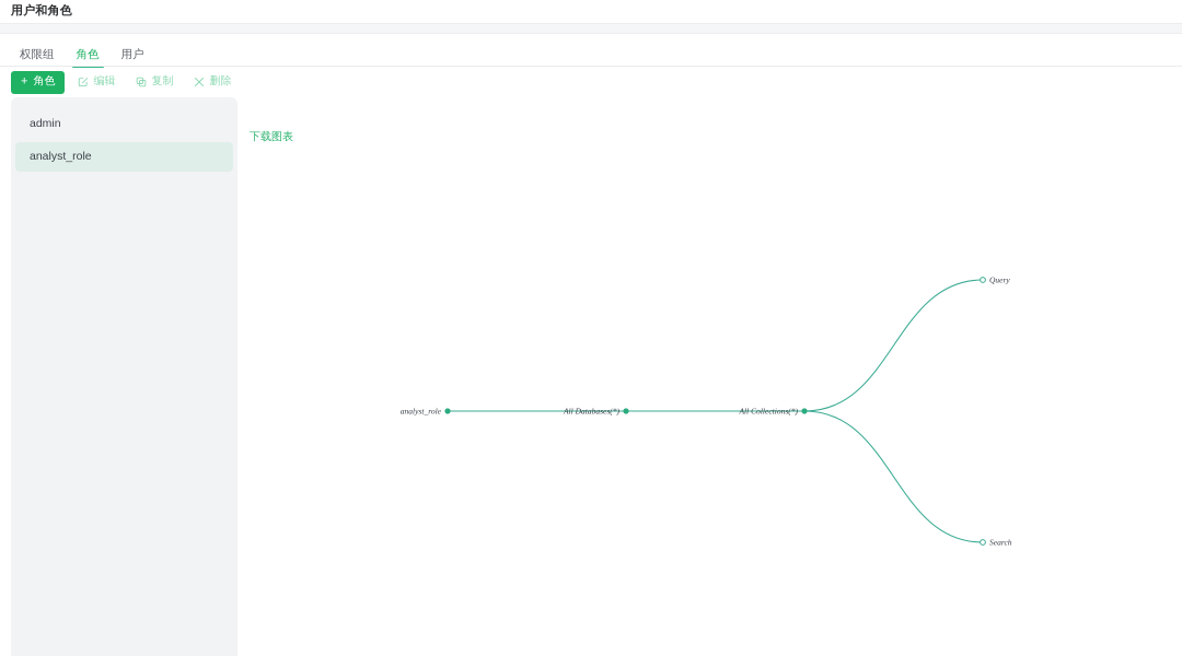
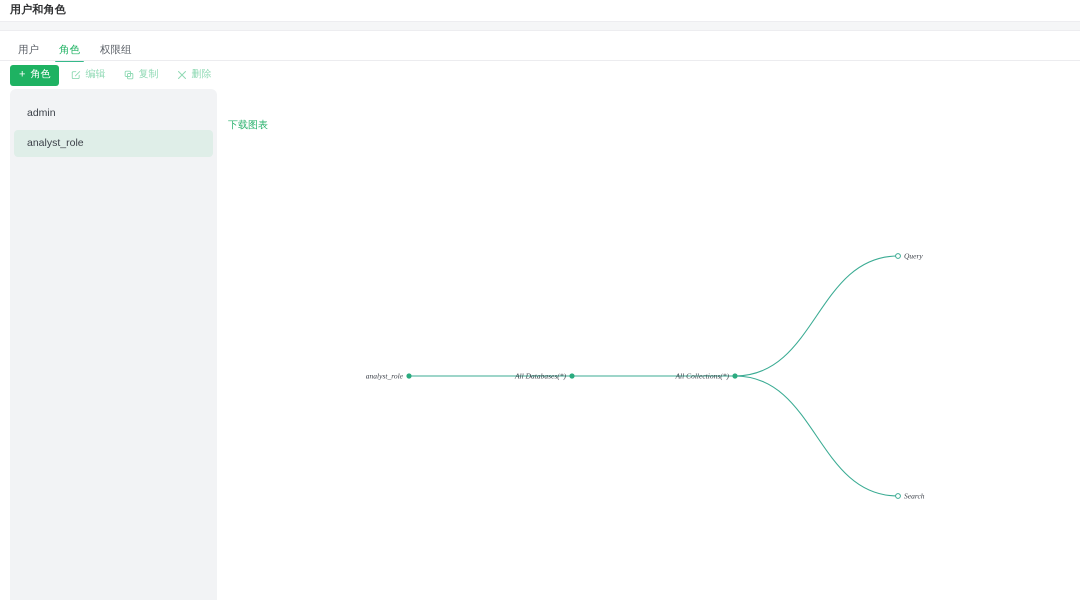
  用户和角色
- 权限组
+ 用户
  角色
- 用户
+ 权限组
  +
  角色
  编辑
  复制
  删除
  admin
  analyst_role
  下载图表
  analyst_role
  All Databases(*)
  All Collections(*)
  Query
  Search
